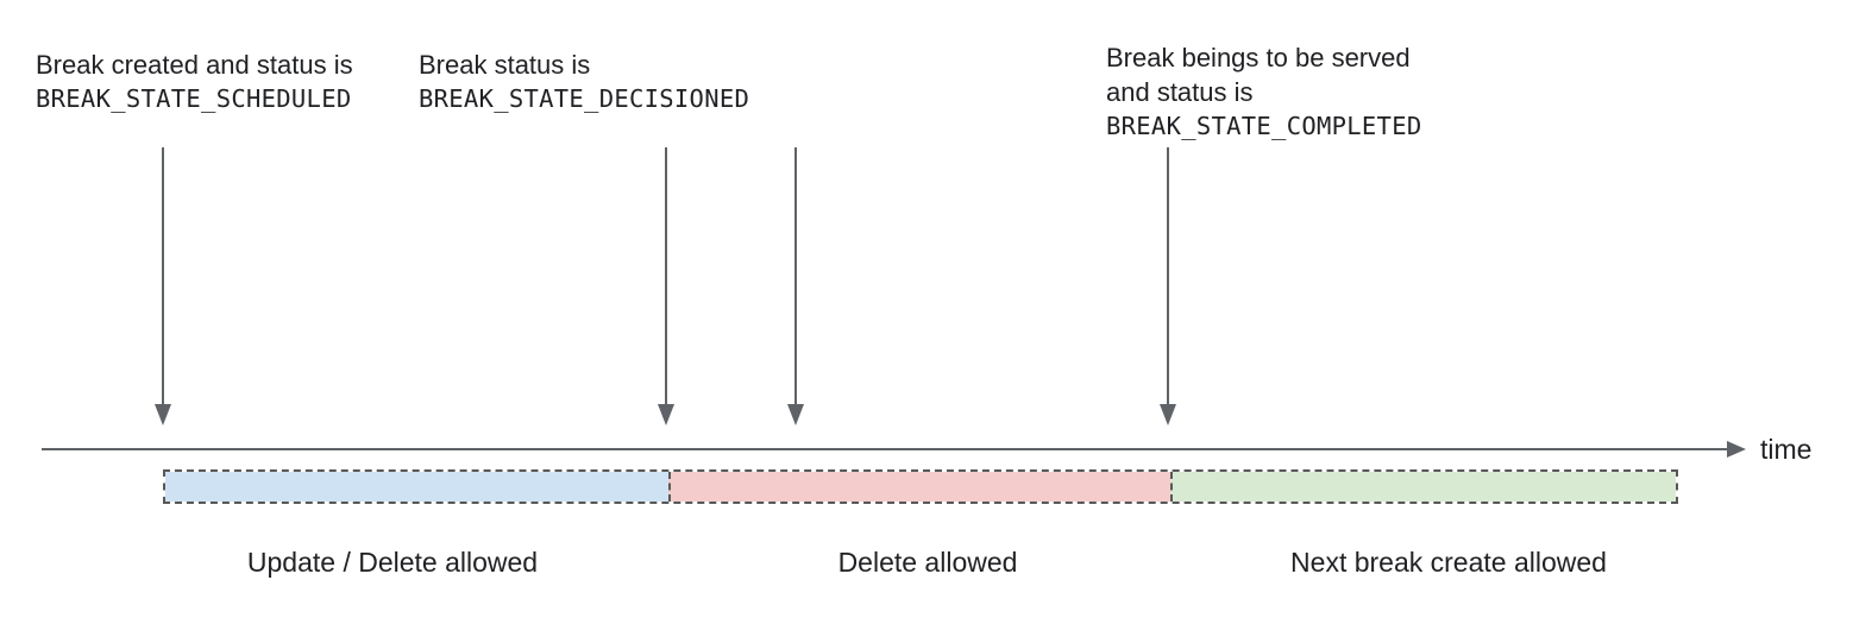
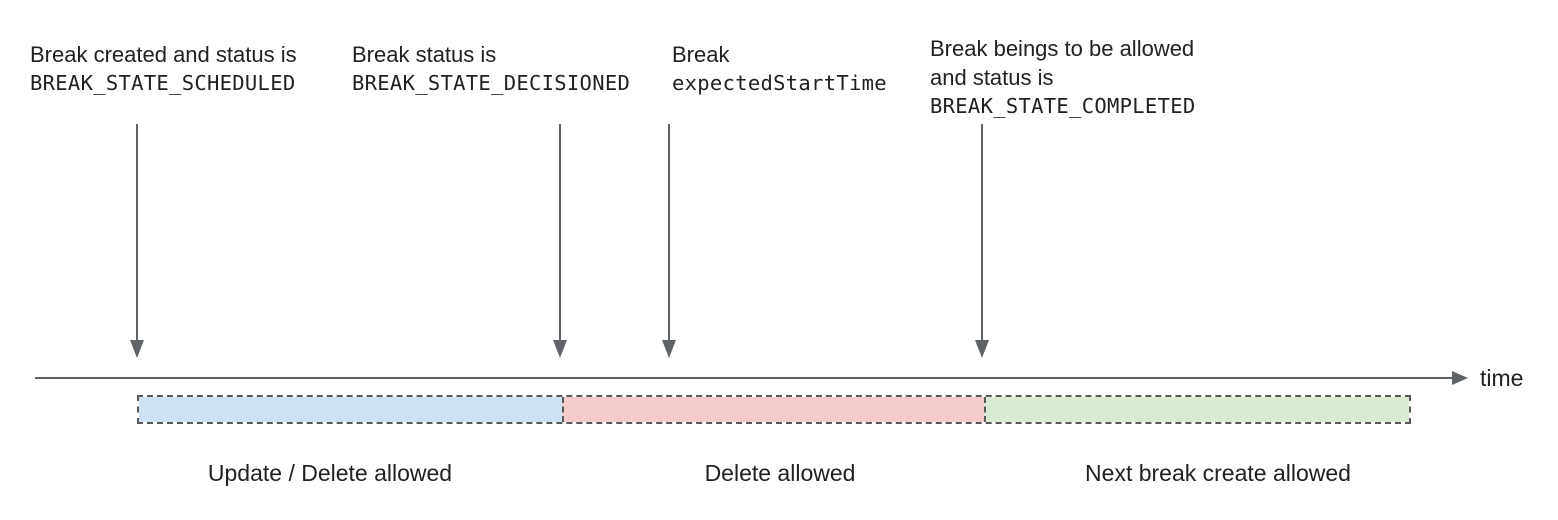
  Break created and status is
  BREAK_STATE_SCHEDULED
  Break status is
  BREAK_STATE_DECISIONED
+ Break
+ expectedStartTime
- Break beings to be served
+ Break beings to be allowed
  and status is
  BREAK_STATE_COMPLETED
  time
  Update / Delete allowed
  Delete allowed
  Next break create allowed
